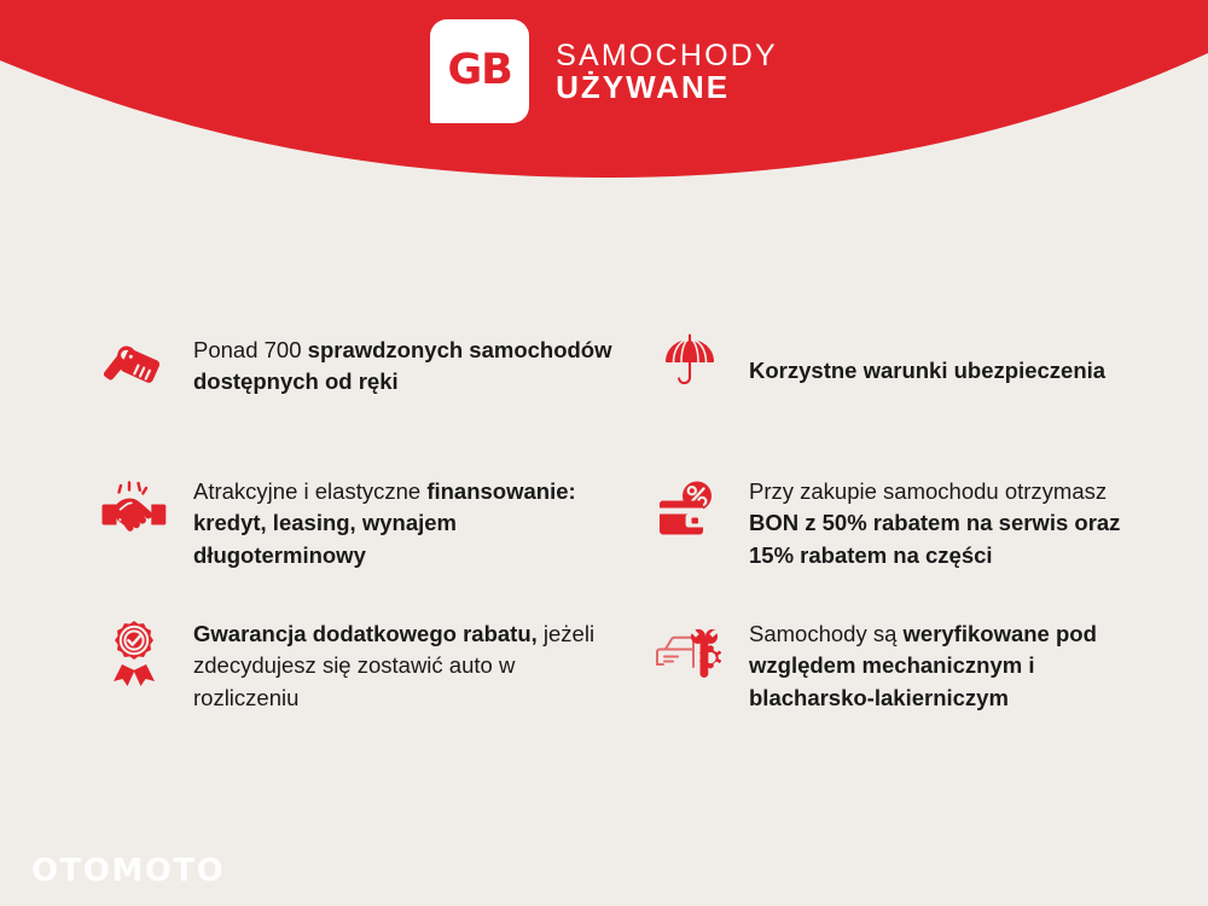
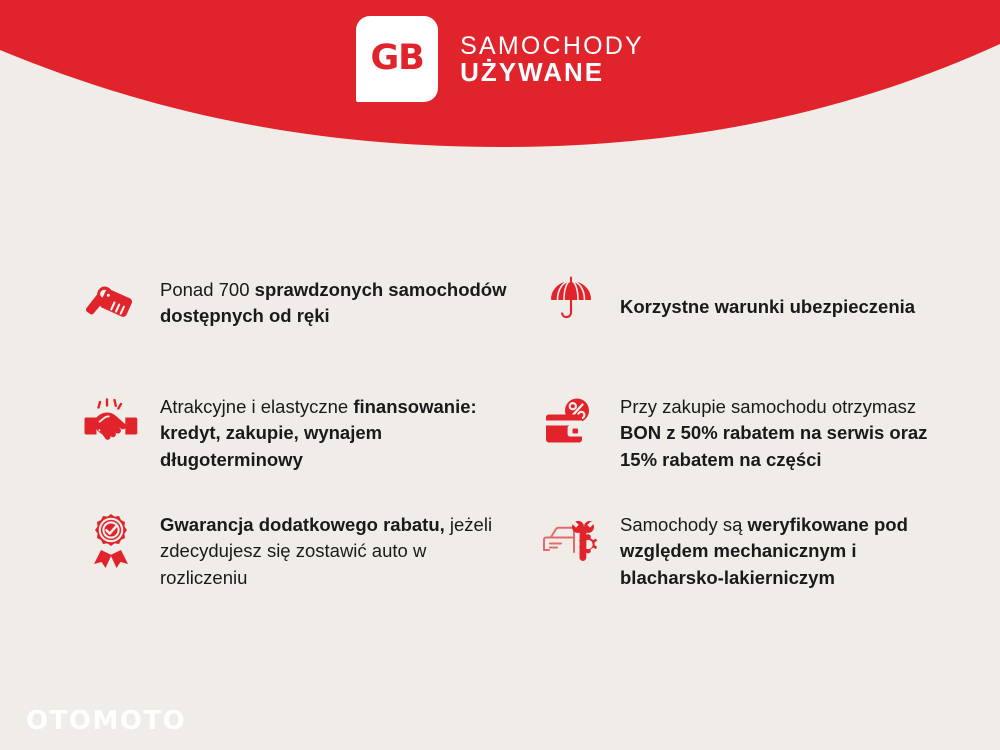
  GB
  SAMOCHODY
  UŻYWANE
  Ponad 700 sprawdzonych samochodów dostępnych od ręki
  Korzystne warunki ubezpieczenia
- Atrakcyjne i elastyczne finansowanie: kredyt, leasing, wynajem długoterminowy
+ Atrakcyjne i elastyczne finansowanie: kredyt, zakupie, wynajem długoterminowy
  Przy zakupie samochodu otrzymasz BON z 50% rabatem na serwis oraz 15% rabatem na części
  Gwarancja dodatkowego rabatu, jeżeli zdecydujesz się zostawić auto w rozliczeniu
  Samochody są weryfikowane pod względem mechanicznym i blacharsko-lakierniczym
